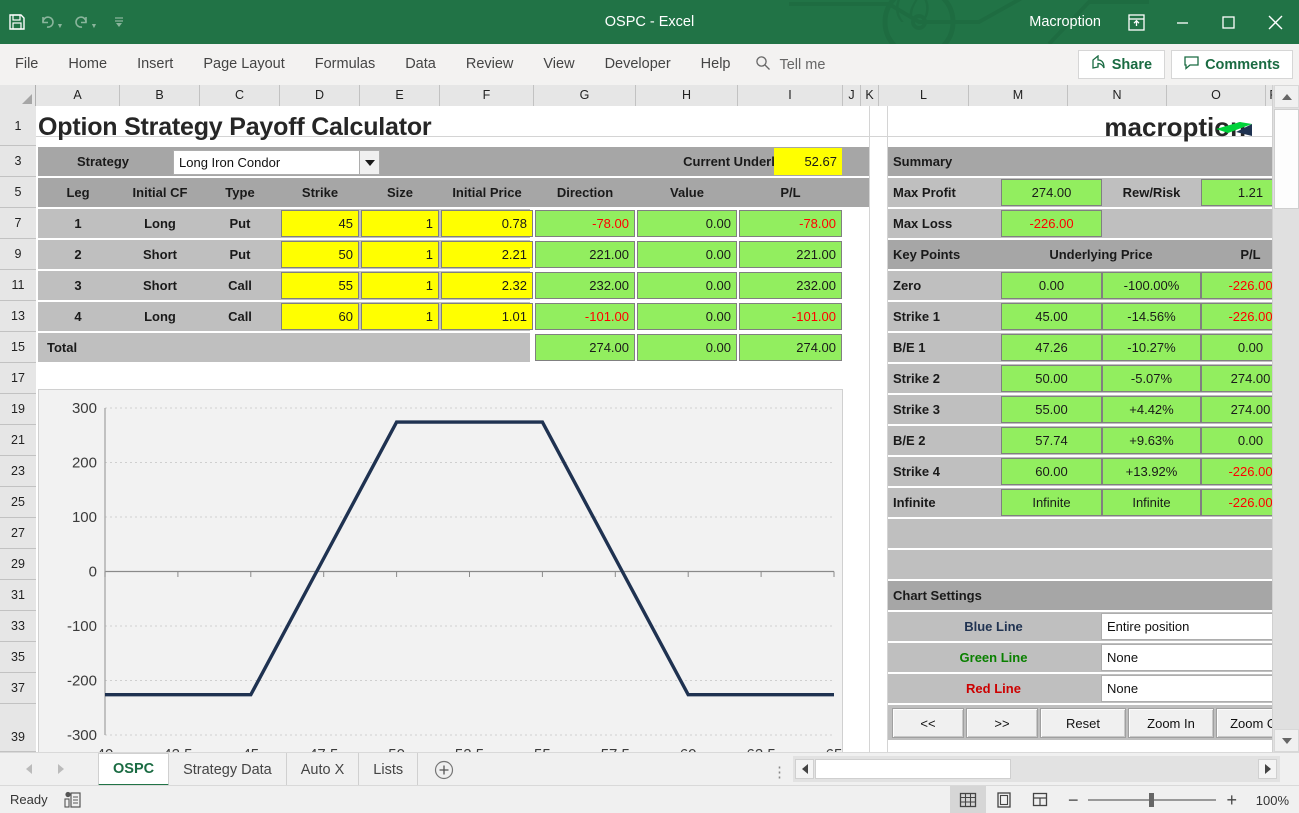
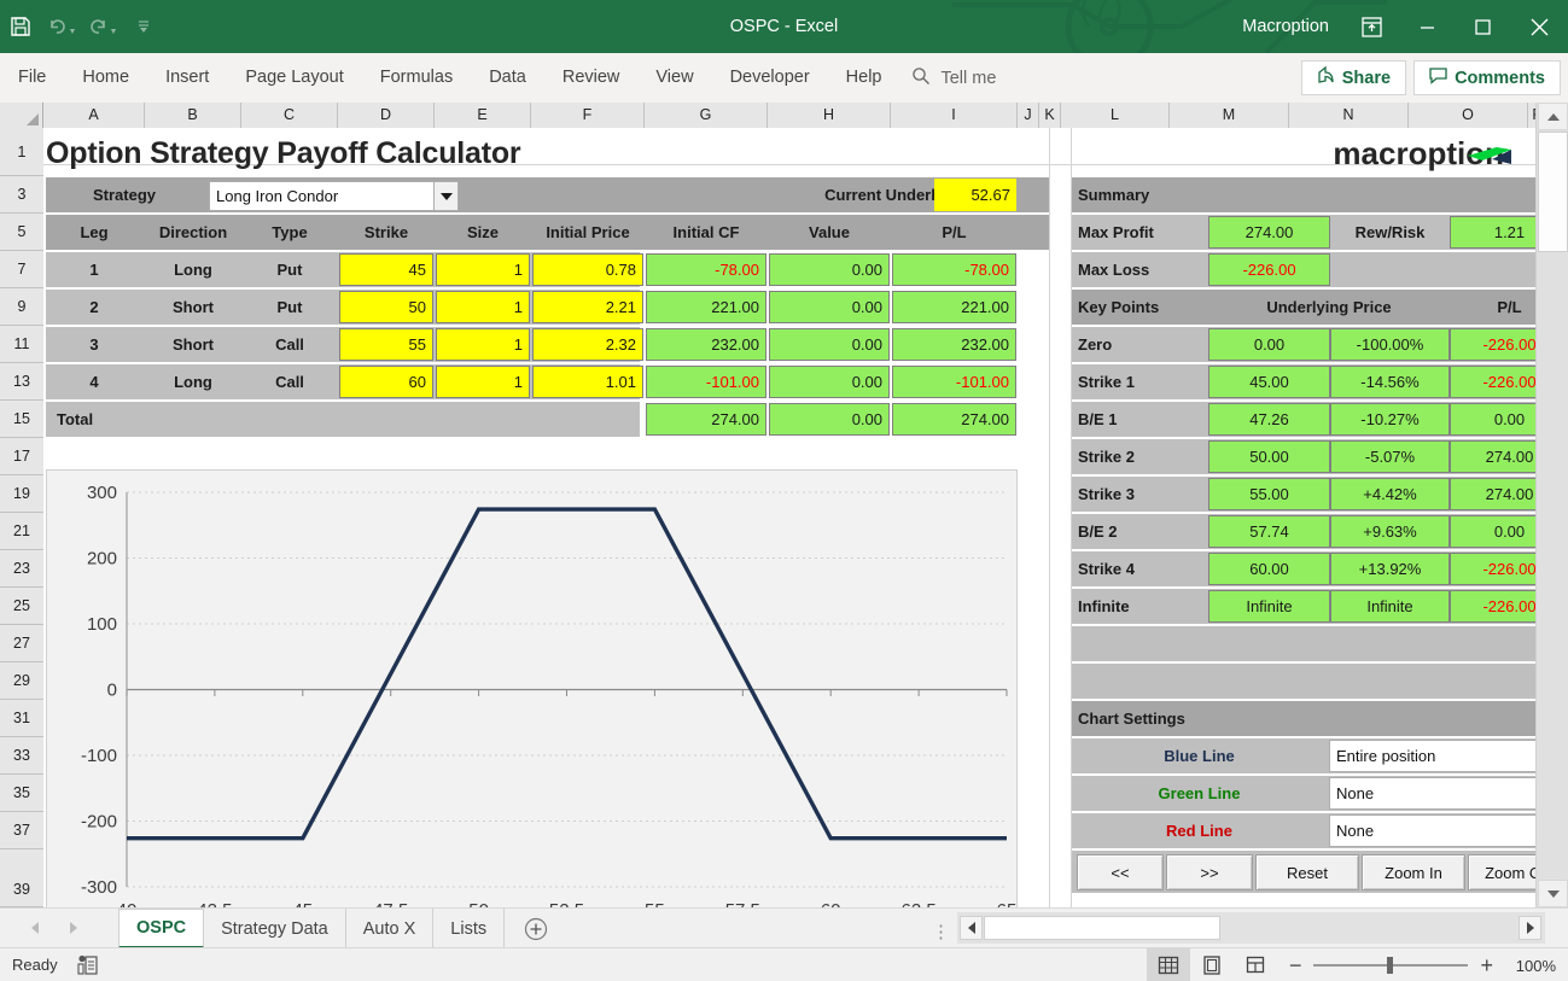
  OSPC - Excel
  Macroption
  File
  Home
  Insert
  Page Layout
  Formulas
  Data
  Review
  View
  Developer
  Help
  Tell me
  Share
  Comments
  A
  B
  C
  D
  E
  F
  G
  H
  I
  J
  K
  L
  M
  N
  O
  1
  3
  5
  7
  9
  11
  13
  15
  17
  19
  21
  23
  25
  27
  29
  31
  33
  35
  37
  39
  Option Strategy Payoff Calculator
  macroptio
  Strategy
  Long Iron Condor
  52.67
  Summary
  Leg
- Initial CF
+ Direction
  Type
  Strike
  Size
  Initial Price
- Direction
+ Initial CF
  Value
  P/L
  Max Profit
  274.00
  Rew/Risk
  1.21
  1
  Long
  Put
  45
  1
  0.78
  -78.00
  0.00
  -78.00
  Max Loss
  -226.00
  2
  Short
  Put
  50
  1
  2.21
  221.00
  0.00
  221.00
  Key Points
  Underlying Price
  P/L
  3
  Short
  Call
  55
  1
  2.32
  232.00
  0.00
  232.00
  Zero
  0.00
  -100.00%
  -226.00
  4
  Long
  Call
  60
  1
  1.01
  -101.00
  0.00
  -101.00
  Strike 1
  45.00
  -14.56%
  -226.00
  Total
  274.00
  0.00
  274.00
  B/E 1
  47.26
  -10.27%
  0.00
  Strike 2
  50.00
  -5.07%
  274.00
  Strike 3
  55.00
  +4.42%
  274.00
  B/E 2
  57.74
  +9.63%
  0.00
  Strike 4
  60.00
  +13.92%
  -226.00
  Infinite
  Infinite
  Infinite
  -226.00
  Chart Settings
  Blue Line
  Entire position
  Green Line
  None
  Red Line
  None
  <<
  >>
  Reset
  Zoom In
  300
  200
  100
  0
  -100
  -200
  -300
  OSPC
  Strategy Data
  Auto X
  Lists
  ⋮
  Ready
  −
  +
  100%
